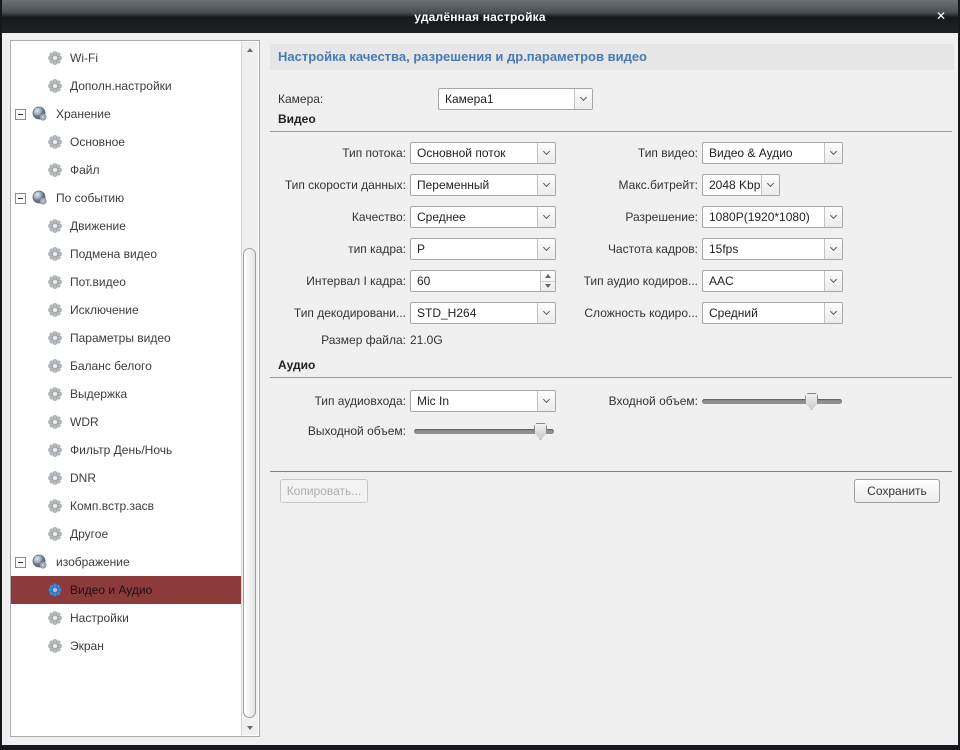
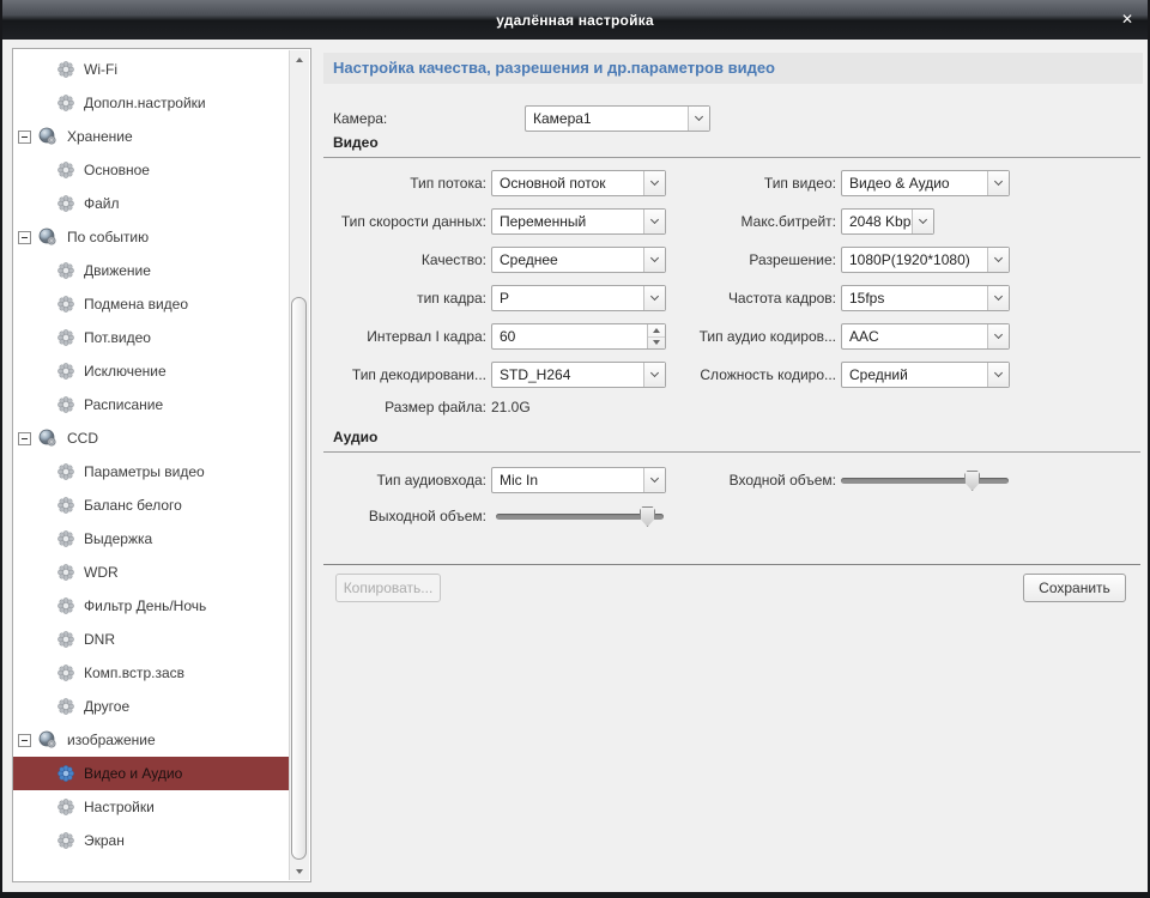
  удалённая настройка
  ✕
  Wi-Fi
  Дополн.настройки
  Хранение
  Основное
  Файл
  По событию
  Движение
  Подмена видео
  Пот.видео
  Исключение
+ Расписание
+ CCD
  Параметры видео
  Баланс белого
  Выдержка
  WDR
  Фильтр День/Ночь
  DNR
  Комп.встр.засв
  Другое
  изображение
  Видео и Аудио
  Настройки
  Экран
  Настройка качества, разрешения и др.параметров видео
  Камера:
  Камера1
  Видео
  Тип потока:
  Основной поток
  Тип скорости данных:
  Переменный
  Качество:
  Среднее
  тип кадра:
  P
  Интервал I кадра:
  60
  Тип декодировани...
  STD_H264
  Тип видео:
  Видео & Аудио
  Макс.битрейт:
  2048 Kbp
  Разрешение:
  1080P(1920*1080)
  Частота кадров:
  15fps
  Тип аудио кодиров...
  AAC
  Сложность кодиро...
  Средний
  Размер файла:
  21.0G
  Аудио
  Тип аудиовхода:
  Mic In
  Входной объем:
  Выходной объем:
  Копировать...
  Сохранить
